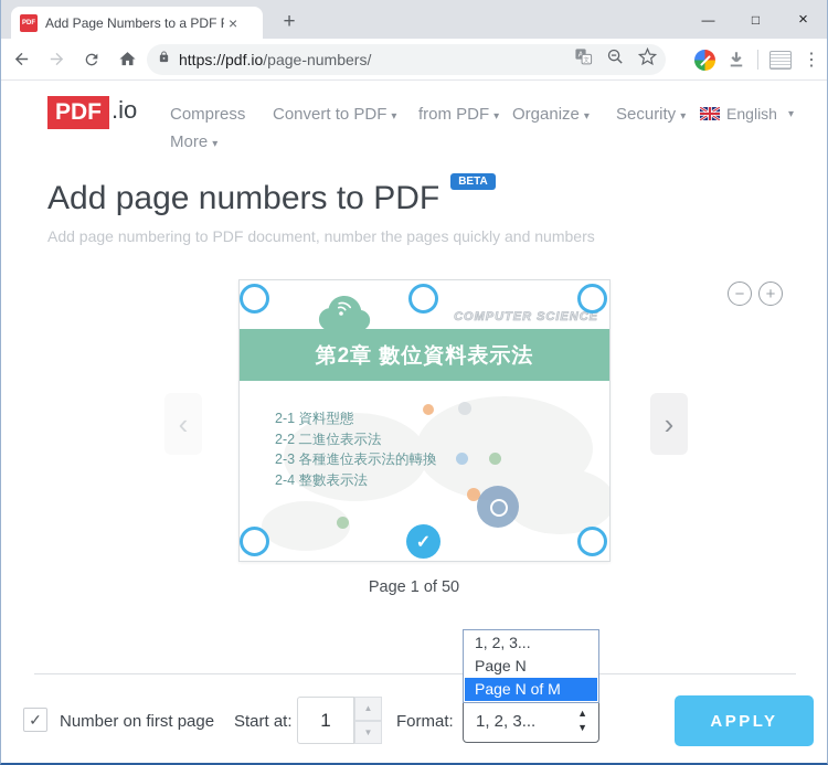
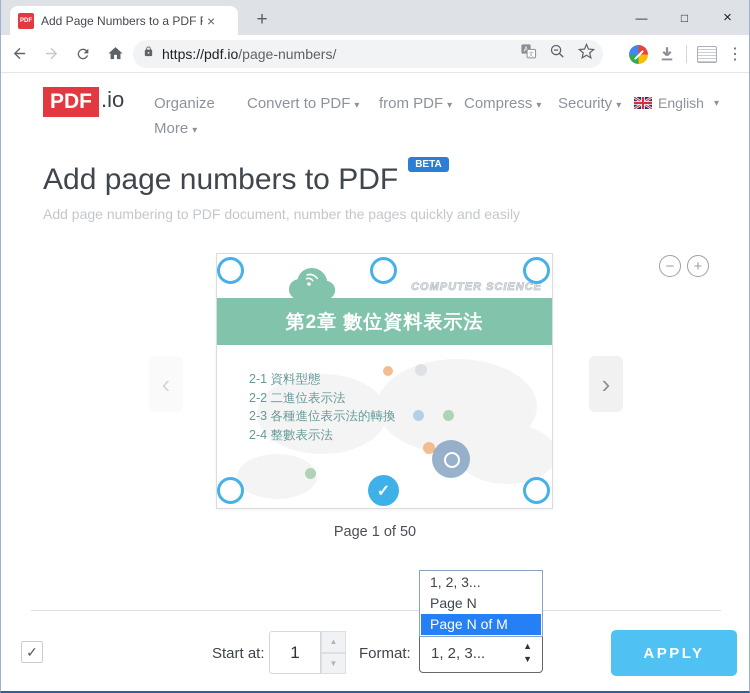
  Add Page Numbers to a PDF
  ×
  +
  —
  □
  ×
  https://pdf.io/page-numbers/
  A
  ⋮
  PDF
  .io
- Compress
+ Organize
  Convert to PDF ▾
  from PDF ▾
- Organize ▾
+ Compress ▾
  Security ▾
  More ▾
  English
  ▾
  Add page numbers to PDF BETA
- Add page numbering to PDF document, number the pages quickly and numbers
+ Add page numbering to PDF document, number the pages quickly and easily
  COMPUTER SCIENCE
  第2章 數位資料表示法
  2-1 資料型態
  2-2 二進位表示法
  2-3 各種進位表示法的轉換
  2-4 整數表示法
  ✓
  ‹
  ›
  −
  +
  Page 1 of 50
  1, 2, 3...
  Page N
  Page N of M
  ✓
- Number on first page
  Start at:
  1
  ▲
  ▼
  Format:
  1, 2, 3...
  ▲
  ▼
  APPLY
